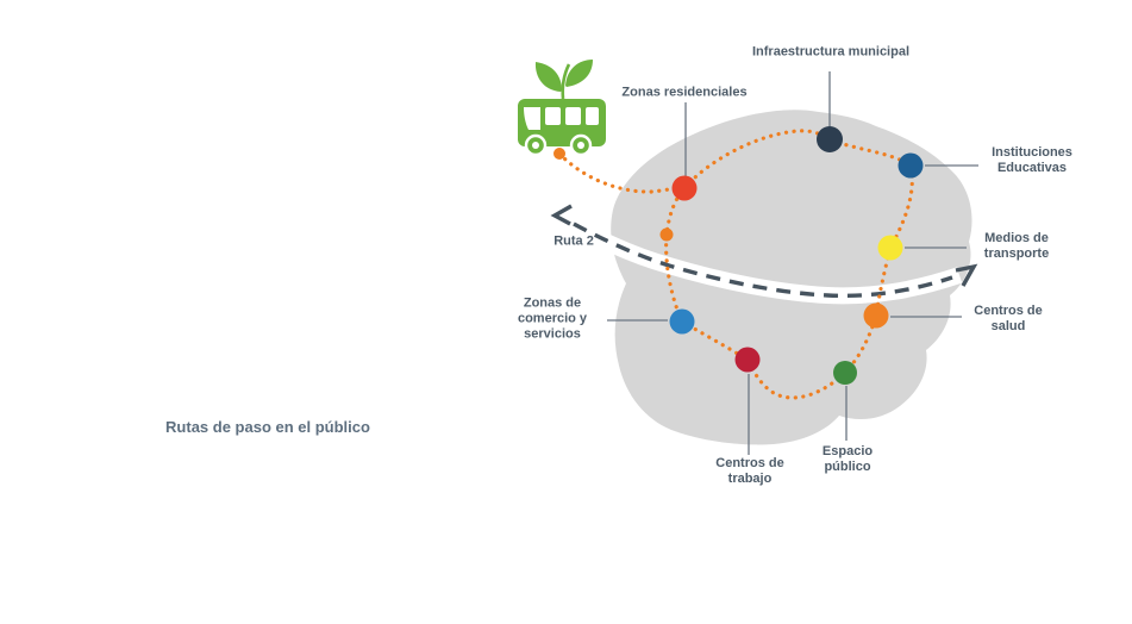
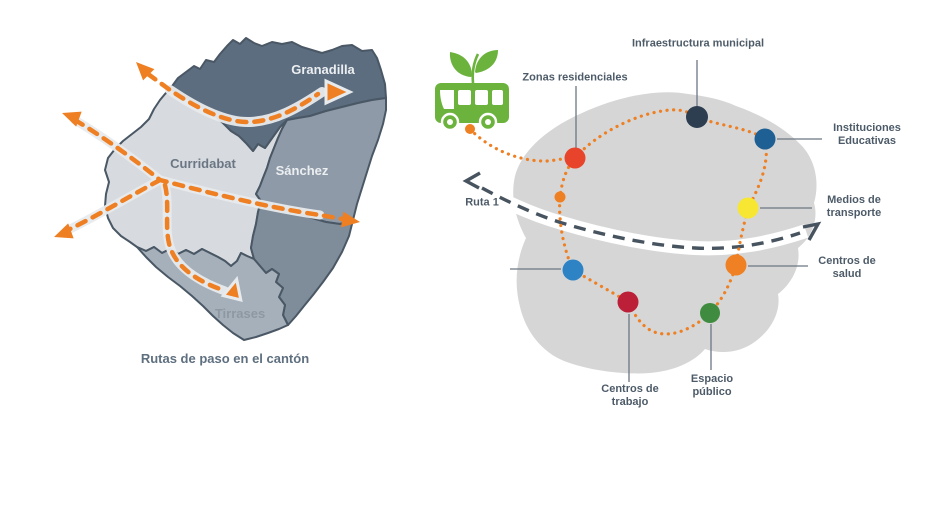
+ Granadilla
+ Curridabat
+ Sánchez
+ Tirrases
- Rutas de paso en el público
+ Rutas de paso en el cantón
  Zonas residenciales
  Infraestructura municipal
  Instituciones
  Educativas
  Medios de
  transporte
  Centros de
  salud
  Espacio
  público
  Centros de
  trabajo
- Zonas de
- comercio y
- servicios
- Ruta 2
+ Ruta 1
